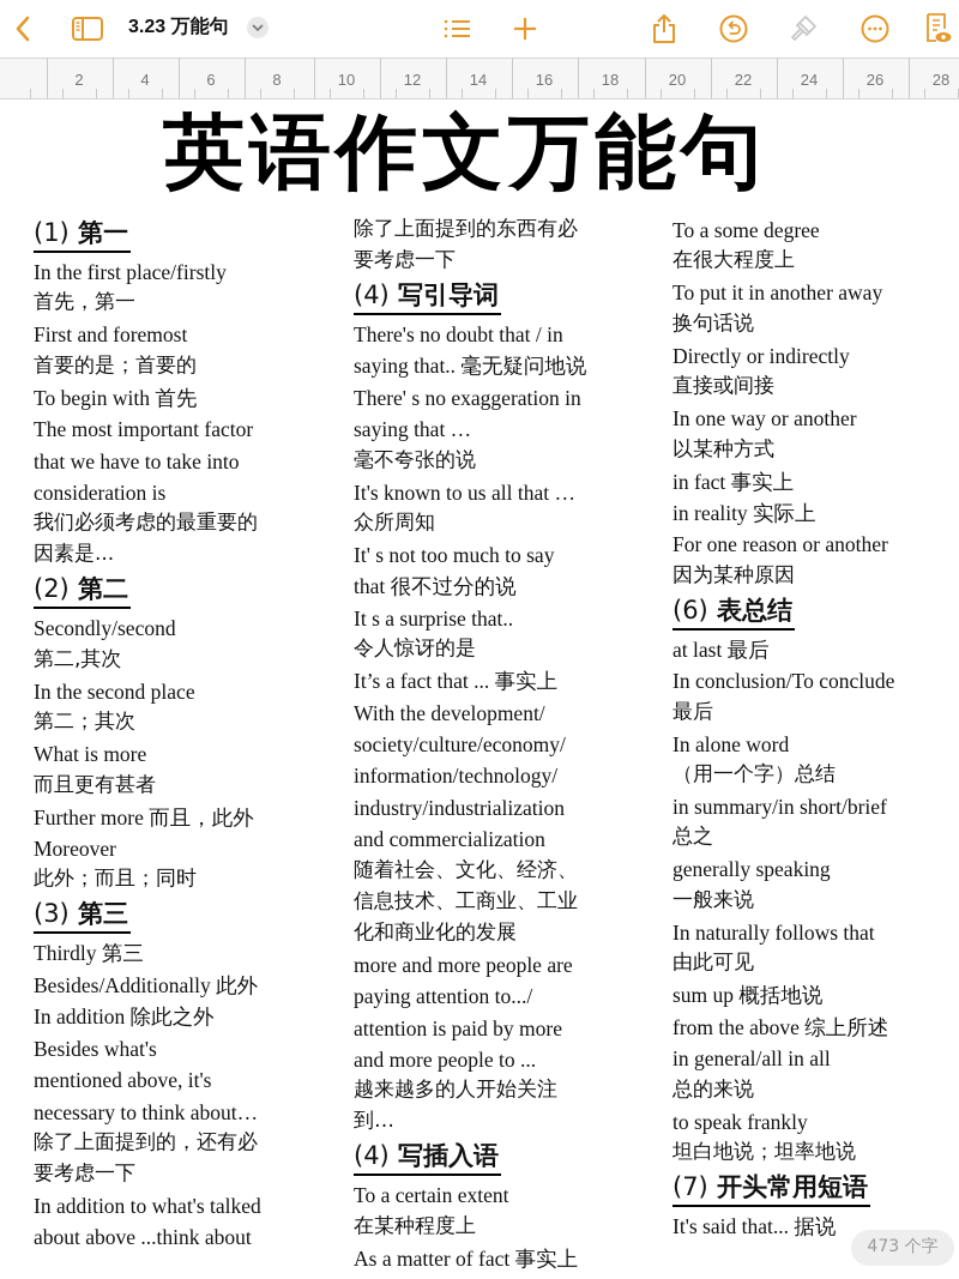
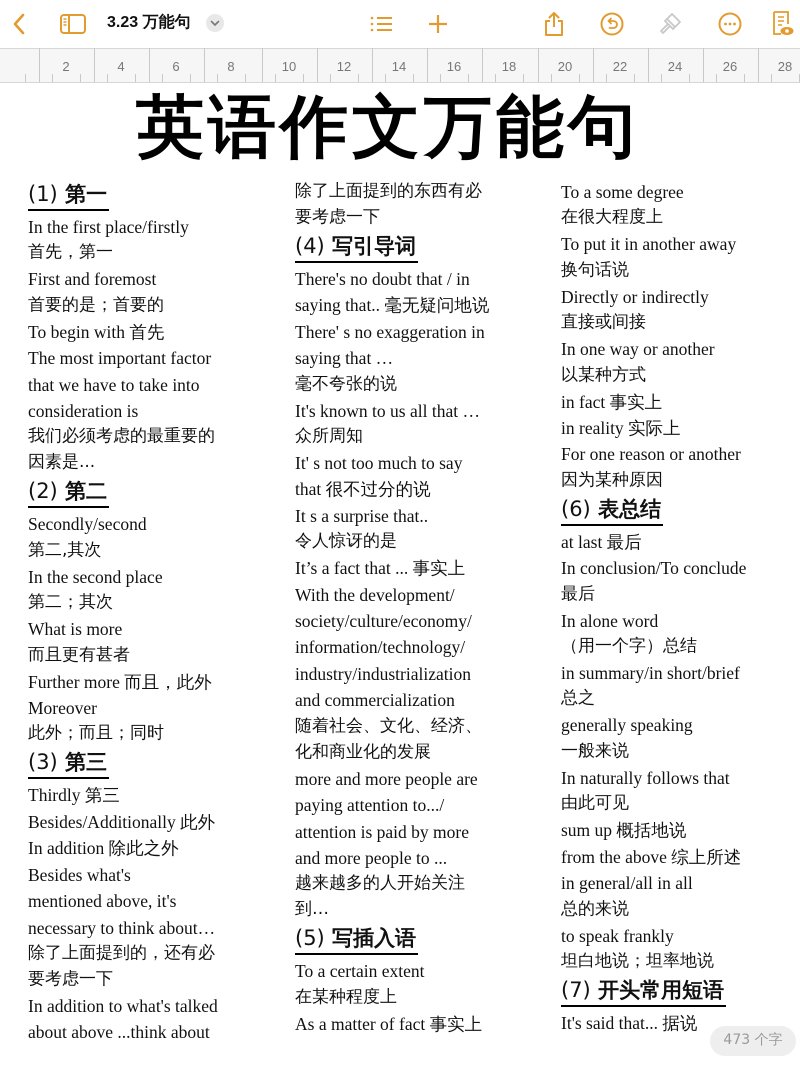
  3.23 万能句
  2
  4
  6
  8
  10
  12
  14
  16
  18
  20
  22
  24
  26
  28
  英语作文万能句
  (1) 第一
  In the first place/firstly
  首先，第一
  First and foremost
  首要的是；首要的
  To begin with 首先
  The most important factor
  that we have to take into
  consideration is
  我们必须考虑的最重要的
  因素是...
  (2) 第二
  Secondly/second
  第二,其次
  In the second place
  第二；其次
  What is more
  而且更有甚者
  Further more 而且，此外
  Moreover
  此外；而且；同时
  (3) 第三
  Thirdly 第三
  Besides/Additionally 此外
  In addition 除此之外
  Besides what's
  mentioned above, it's
  necessary to think about…
  除了上面提到的，还有必
  要考虑一下
  In addition to what's talked
  about above ...think about
  除了上面提到的东西有必
  要考虑一下
  (4) 写引导词
  There's no doubt that / in
  saying that.. 毫无疑问地说
  There' s no exaggeration in
  saying that …
  毫不夸张的说
  It's known to us all that …
  众所周知
  It' s not too much to say
  that 很不过分的说
  It s a surprise that..
  令人惊讶的是
  It’s a fact that ... 事实上
  With the development/
  society/culture/economy/
  information/technology/
  industry/industrialization
  and commercialization
  随着社会、文化、经济、
- 信息技术、工商业、工业
  化和商业化的发展
  more and more people are
  paying attention to.../
  attention is paid by more
  and more people to ...
  越来越多的人开始关注
  到…
- (4) 写插入语
+ (5) 写插入语
  To a certain extent
  在某种程度上
  As a matter of fact 事实上
  To a some degree
  在很大程度上
  To put it in another away
  换句话说
  Directly or indirectly
  直接或间接
  In one way or another
  以某种方式
  in fact 事实上
  in reality 实际上
  For one reason or another
  因为某种原因
  (6) 表总结
  at last 最后
  In conclusion/To conclude
  最后
  In alone word
  （用一个字）总结
  in summary/in short/brief
  总之
  generally speaking
  一般来说
  In naturally follows that
  由此可见
  sum up 概括地说
  from the above 综上所述
  in general/all in all
  总的来说
  to speak frankly
  坦白地说；坦率地说
  (7) 开头常用短语
  It's said that... 据说
  473 个字
